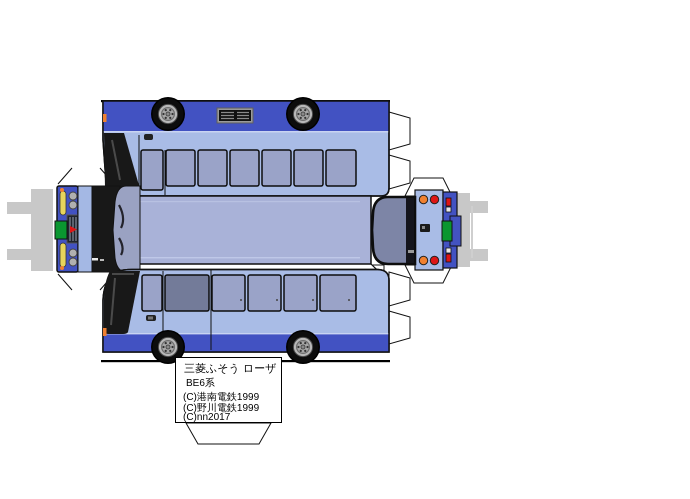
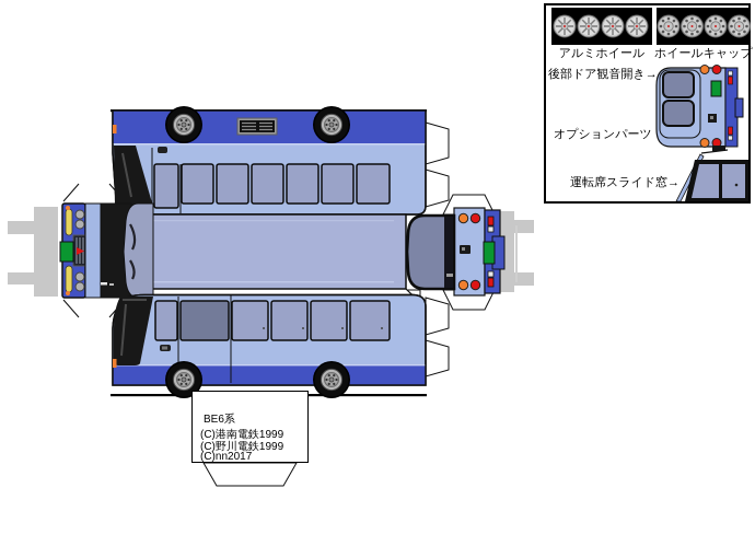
- 三菱ふそう ローザ
  BE6系
  (C)港南電鉄1999
  (C)野川電鉄1999
  (C)nn2017
+ アルミホイール
+ ホイールキャップ
+ 後部ドア観音開き→
+ オプションパーツ
+ 運転席スライド窓→
